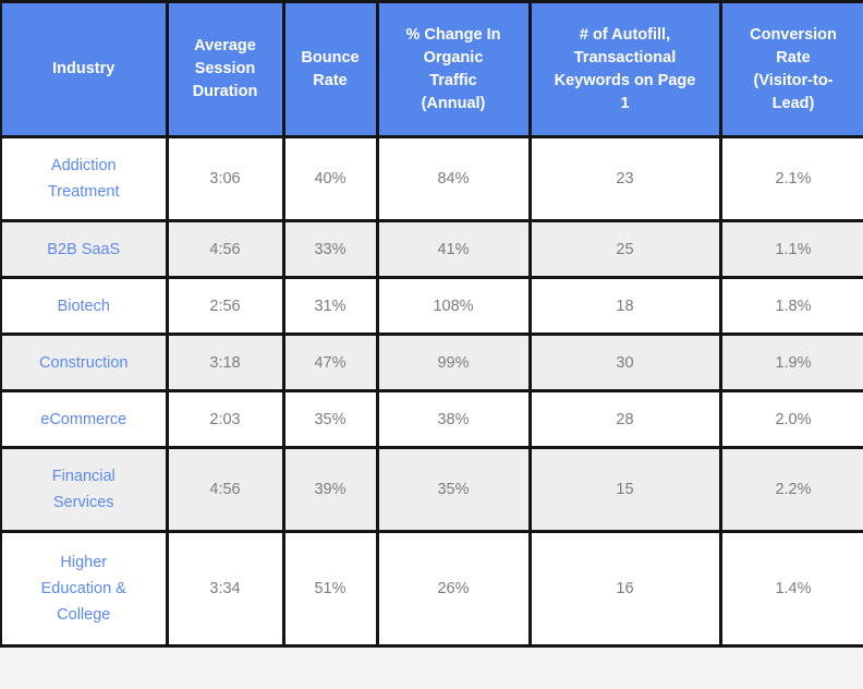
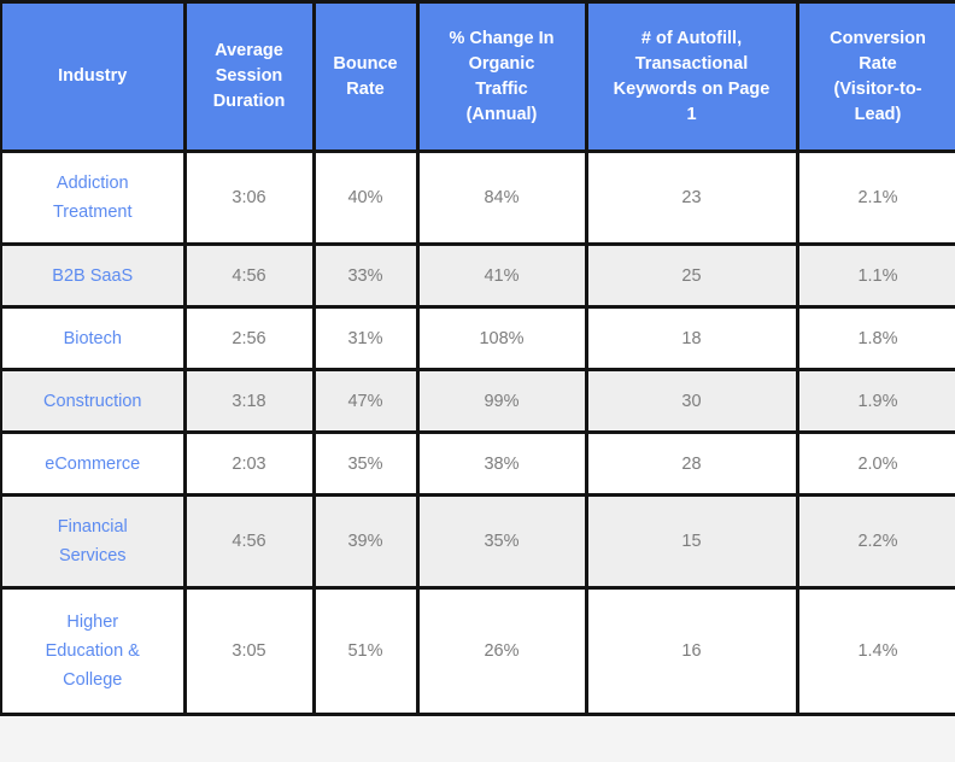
  Industry	AverageSessionDuration	BounceRate	% Change InOrganicTraffic(Annual)	# of Autofill,TransactionalKeywords on Page1	ConversionRate(Visitor-to-Lead)
  AddictionTreatment	3:06	40%	84%	23	2.1%
  B2B SaaS	4:56	33%	41%	25	1.1%
  Biotech	2:56	31%	108%	18	1.8%
  Construction	3:18	47%	99%	30	1.9%
  eCommerce	2:03	35%	38%	28	2.0%
  FinancialServices	4:56	39%	35%	15	2.2%
- HigherEducation &College	3:34	51%	26%	16	1.4%
+ HigherEducation &College	3:05	51%	26%	16	1.4%
